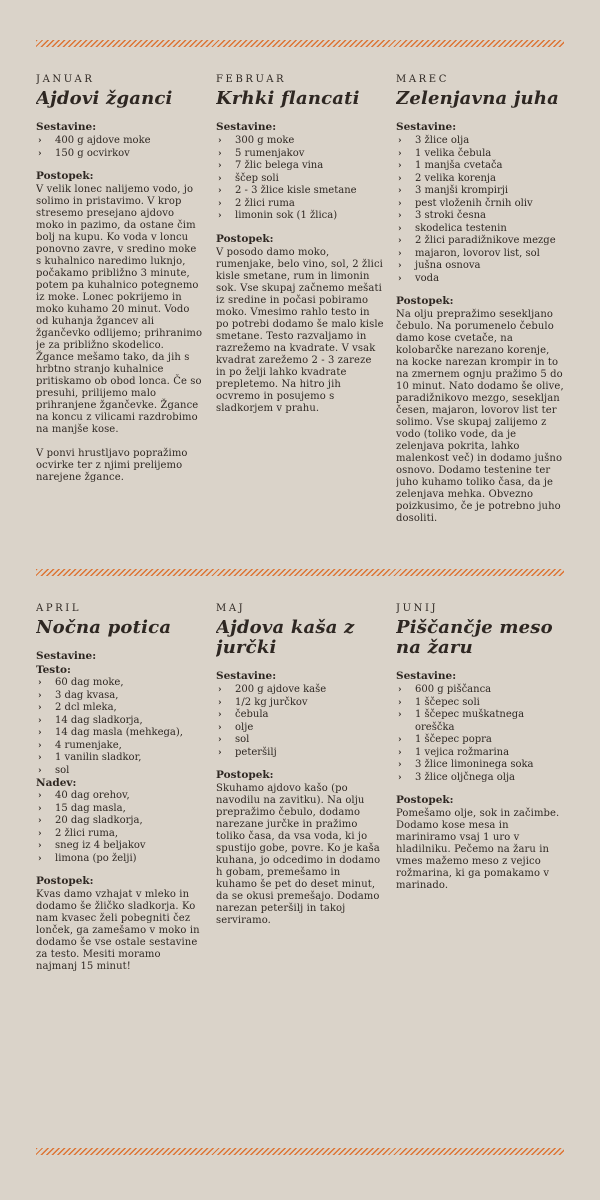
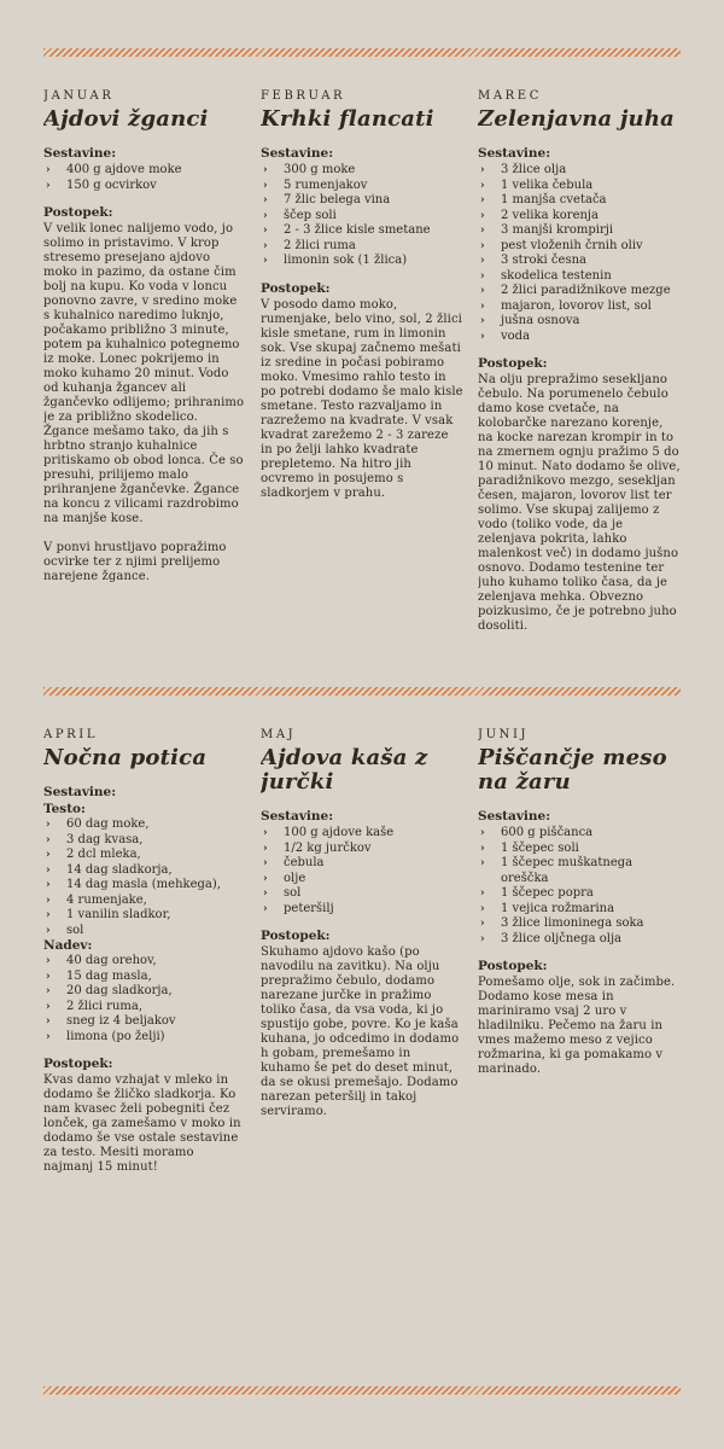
  JANUAR
  Ajdovi žganci
  Sestavine:
  ›
  400 g ajdove moke
  ›
  150 g ocvirkov
  Postopek:
  V velik lonec nalijemo vodo, jo solimo in pristavimo. V krop stresemo presejano ajdovo moko in pazimo, da ostane čim bolj na kupu. Ko voda v loncu ponovno zavre, v sredino moke s kuhalnico naredimo luknjo, počakamo približno 3 minute, potem pa kuhalnico potegnemo iz moke. Lonec pokrijemo in moko kuhamo 20 minut. Vodo od kuhanja žgancev ali žgančevko odlijemo; prihranimo je za približno skodelico. Žgance mešamo tako, da jih s hrbtno stranjo kuhalnice pritiskamo ob obod lonca. Če so presuhi, prilijemo malo prihranjene žgančevke. Žgance na koncu z vilicami razdrobimo na manjše kose.
  V ponvi hrustljavo popražimo ocvirke ter z njimi prelijemo narejene žgance.
  FEBRUAR
  Krhki flancati
  Sestavine:
  ›
  300 g moke
  ›
  5 rumenjakov
  ›
  7 žlic belega vina
  ›
  ščep soli
  ›
  2 - 3 žlice kisle smetane
  ›
  2 žlici ruma
  ›
  limonin sok (1 žlica)
  Postopek:
  V posodo damo moko, rumenjake, belo vino, sol, 2 žlici kisle smetane, rum in limonin sok. Vse skupaj začnemo mešati iz sredine in počasi pobiramo moko. Vmesimo rahlo testo in po potrebi dodamo še malo kisle smetane. Testo razvaljamo in razrežemo na kvadrate. V vsak kvadrat zarežemo 2 - 3 zareze in po želji lahko kvadrate prepletemo. Na hitro jih ocvremo in posujemo s sladkorjem v prahu.
  MAREC
  Zelenjavna juha
  Sestavine:
  ›
  3 žlice olja
  ›
  1 velika čebula
  ›
  1 manjša cvetača
  ›
  2 velika korenja
  ›
  3 manjši krompirji
  ›
  pest vloženih črnih oliv
  ›
  3 stroki česna
  ›
  skodelica testenin
  ›
  2 žlici paradižnikove mezge
  ›
  majaron, lovorov list, sol
  ›
  jušna osnova
  ›
  voda
  Postopek:
  Na olju prepražimo sesekljano čebulo. Na porumenelo čebulo damo kose cvetače, na kolobarčke narezano korenje, na kocke narezan krompir in to na zmernem ognju pražimo 5 do 10 minut. Nato dodamo še olive, paradižnikovo mezgo, sesekljan česen, majaron, lovorov list ter solimo. Vse skupaj zalijemo z vodo (toliko vode, da je zelenjava pokrita, lahko malenkost več) in dodamo jušno osnovo. Dodamo testenine ter juho kuhamo toliko časa, da je zelenjava mehka. Obvezno poizkusimo, če je potrebno juho dosoliti.
  APRIL
  Nočna potica
  Sestavine:
  Testo:
  ›
  60 dag moke,
  ›
  3 dag kvasa,
  ›
  2 dcl mleka,
  ›
  14 dag sladkorja,
  ›
  14 dag masla (mehkega),
  ›
  4 rumenjake,
  ›
  1 vanilin sladkor,
  ›
  sol
  Nadev:
  ›
  40 dag orehov,
  ›
  15 dag masla,
  ›
  20 dag sladkorja,
  ›
  2 žlici ruma,
  ›
  sneg iz 4 beljakov
  ›
  limona (po želji)
  Postopek:
  Kvas damo vzhajat v mleko in dodamo še žličko sladkorja. Ko nam kvasec želi pobegniti čez lonček, ga zamešamo v moko in dodamo še vse ostale sestavine za testo. Mesiti moramo najmanj 15 minut!
  MAJ
  Ajdova kaša z jurčki
  Sestavine:
  ›
- 200 g ajdove kaše
+ 100 g ajdove kaše
  ›
  1/2 kg jurčkov
  ›
  čebula
  ›
  olje
  ›
  sol
  ›
  peteršilj
  Postopek:
  Skuhamo ajdovo kašo (po navodilu na zavitku). Na olju prepražimo čebulo, dodamo narezane jurčke in pražimo toliko časa, da vsa voda, ki jo spustijo gobe, povre. Ko je kaša kuhana, jo odcedimo in dodamo h gobam, premešamo in kuhamo še pet do deset minut, da se okusi premešajo. Dodamo narezan peteršilj in takoj serviramo.
  JUNIJ
  Piščančje meso na žaru
  Sestavine:
  ›
  600 g piščanca
  ›
  1 ščepec soli
  ›
  1 ščepec muškatnega oreščka
  ›
  1 ščepec popra
  ›
  1 vejica rožmarina
  ›
  3 žlice limoninega soka
  ›
  3 žlice oljčnega olja
  Postopek:
- Pomešamo olje, sok in začimbe. Dodamo kose mesa in mariniramo vsaj 1 uro v hladilniku. Pečemo na žaru in vmes mažemo meso z vejico rožmarina, ki ga pomakamo v marinado.
+ Pomešamo olje, sok in začimbe. Dodamo kose mesa in mariniramo vsaj 2 uro v hladilniku. Pečemo na žaru in vmes mažemo meso z vejico rožmarina, ki ga pomakamo v marinado.
